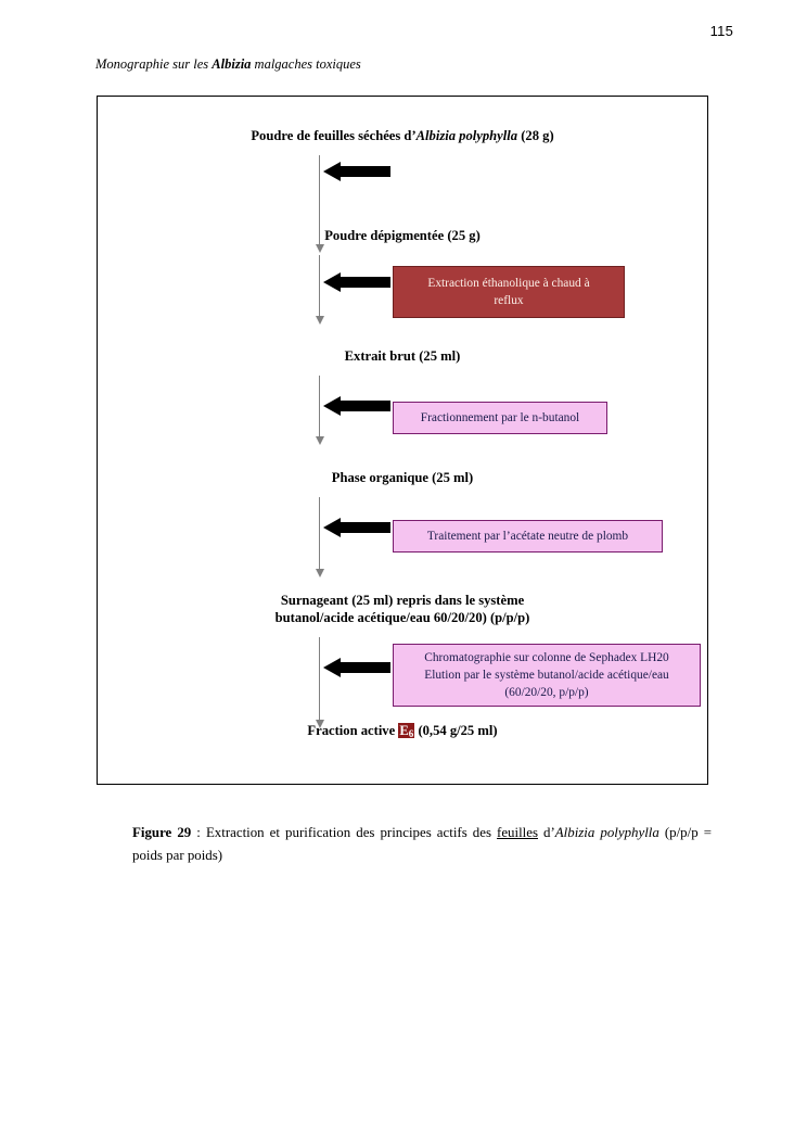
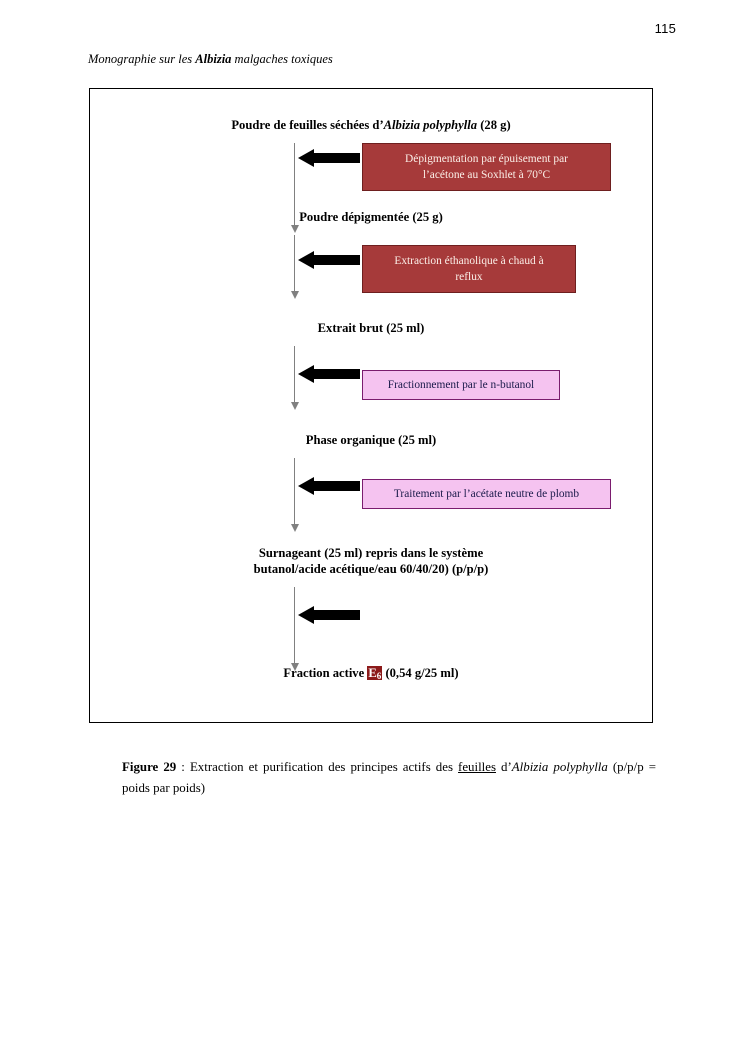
  115
  Monographie sur les Albizia malgaches toxiques
  Poudre de feuilles séchées d’Albizia polyphylla (28 g)
+ Dépigmentation par épuisement par
+ l’acétone au Soxhlet à 70°C
  Poudre dépigmentée (25 g)
  Extraction éthanolique à chaud à
  reflux
  Extrait brut (25 ml)
  Fractionnement par le n-butanol
  Phase organique (25 ml)
  Traitement par l’acétate neutre de plomb
  Surnageant (25 ml) repris dans le système
- butanol/acide acétique/eau 60/20/20) (p/p/p)
+ butanol/acide acétique/eau 60/40/20) (p/p/p)
- Chromatographie sur colonne de Sephadex LH20
- Elution par le système butanol/acide acétique/eau
- (60/20/20, p/p/p)
  Fraction active E6 (0,54 g/25 ml)
  Figure 29 : Extraction et purification des principes actifs des feuilles d’Albizia polyphylla (p/p/p = poids par poids)
